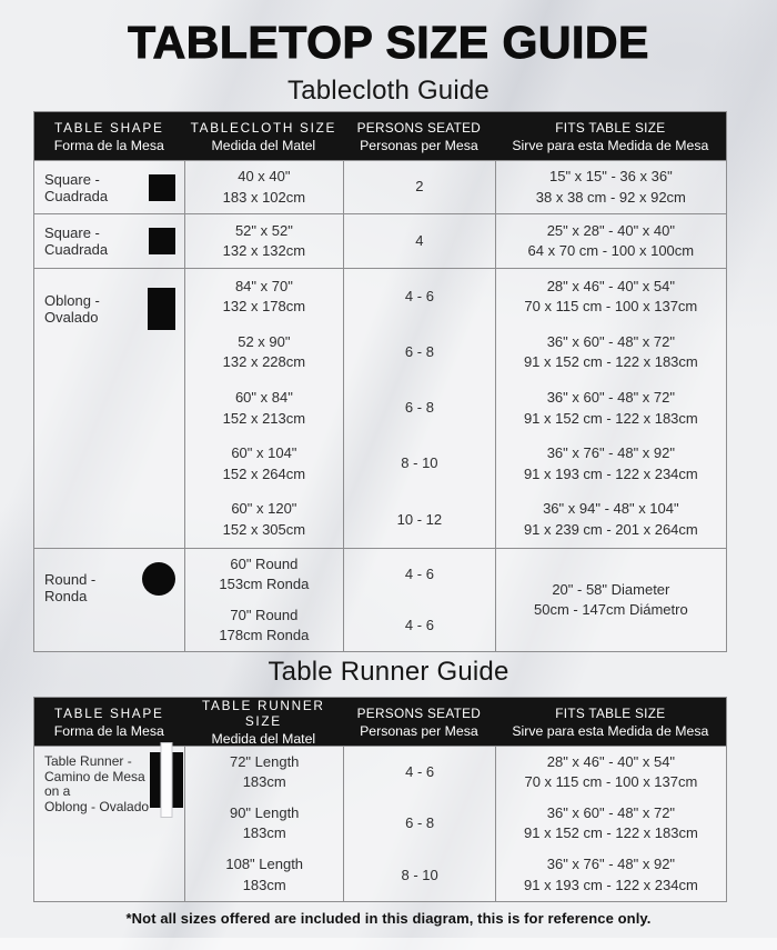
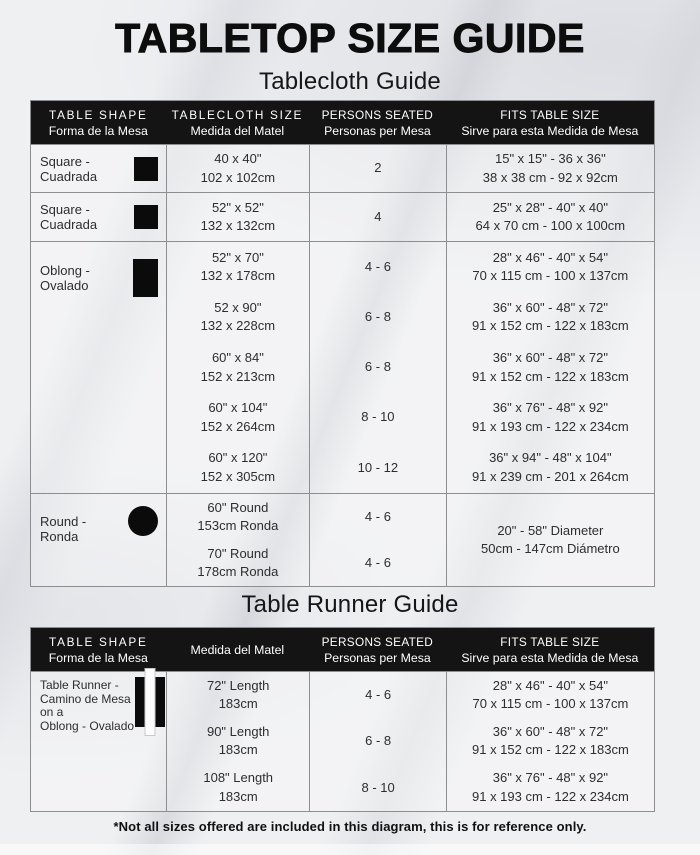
  TABLETOP SIZE GUIDE
  Tablecloth Guide
  TABLE SHAPE
  Forma de la Mesa
  TABLECLOTH SIZE
  Medida del Matel
  PERSONS SEATED
  Personas per Mesa
  FITS TABLE SIZE
  Sirve para esta Medida de Mesa
  Square - Cuadrada
  40 x 40"
- 183 x 102cm
+ 102 x 102cm
  2
  15" x 15" - 36 x 36"
  38 x 38 cm - 92 x 92cm
  Square - Cuadrada
  52" x 52"
  132 x 132cm
  4
  25" x 28" - 40" x 40"
  64 x 70 cm - 100 x 100cm
  Oblong - Ovalado
- 84" x 70"
+ 52" x 70"
  132 x 178cm
  52 x 90"
  132 x 228cm
  60" x 84"
  152 x 213cm
  60" x 104"
  152 x 264cm
  60" x 120"
  152 x 305cm
  4 - 6
  6 - 8
  6 - 8
  8 - 10
  10 - 12
  28" x 46" - 40" x 54"
  70 x 115 cm - 100 x 137cm
  36" x 60" - 48" x 72"
  91 x 152 cm - 122 x 183cm
  36" x 60" - 48" x 72"
  91 x 152 cm - 122 x 183cm
  36" x 76" - 48" x 92"
  91 x 193 cm - 122 x 234cm
  36" x 94" - 48" x 104"
  91 x 239 cm - 201 x 264cm
  Round - Ronda
  60" Round
  153cm Ronda
  70" Round
  178cm Ronda
  4 - 6
  4 - 6
  20" - 58" Diameter
  50cm - 147cm Diámetro
  Table Runner Guide
  TABLE SHAPE
  Forma de la Mesa
- TABLE RUNNER SIZE
  Medida del Matel
  PERSONS SEATED
  Personas per Mesa
  FITS TABLE SIZE
  Sirve para esta Medida de Mesa
  Table Runner -
  Camino de Mesa
  on a
  Oblong - Ovalado
  72" Length
  183cm
  90" Length
  183cm
  108" Length
  183cm
  4 - 6
  6 - 8
  8 - 10
  28" x 46" - 40" x 54"
  70 x 115 cm - 100 x 137cm
  36" x 60" - 48" x 72"
  91 x 152 cm - 122 x 183cm
  36" x 76" - 48" x 92"
  91 x 193 cm - 122 x 234cm
  *Not all sizes offered are included in this diagram, this is for reference only.
